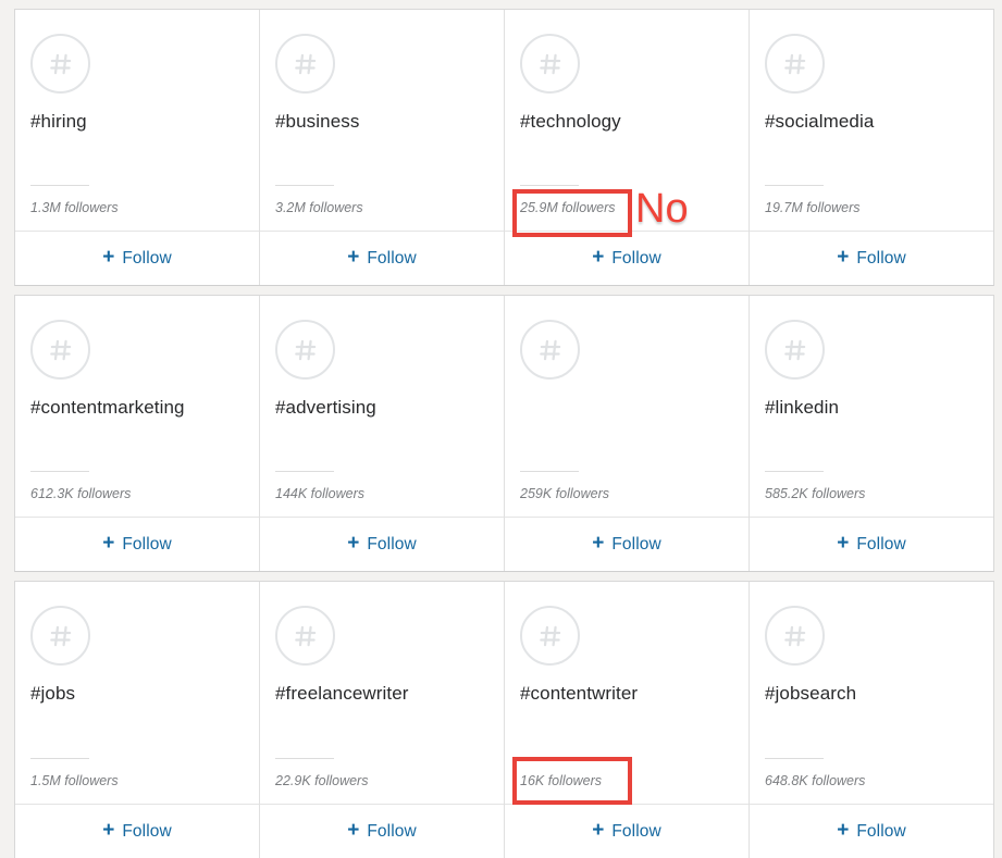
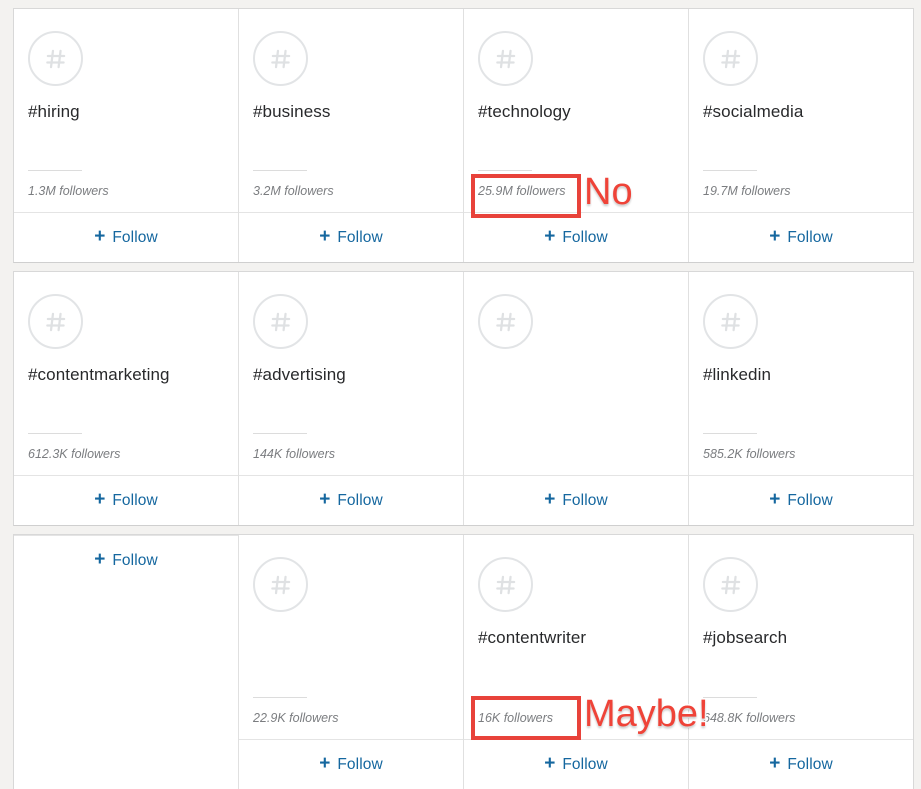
  #hiring
  1.3M followers
  +
  Follow
  #business
  3.2M followers
  +
  Follow
  #technology
  25.9M followers
  +
  Follow
  #socialmedia
  19.7M followers
  +
  Follow
  #contentmarketing
  612.3K followers
  +
  Follow
  #advertising
  144K followers
  +
  Follow
- 259K followers
  +
  Follow
  #linkedin
  585.2K followers
  +
  Follow
- #jobs
- 1.5M followers
  +
  Follow
- #freelancewriter
  22.9K followers
  +
  Follow
  #contentwriter
  16K followers
  +
  Follow
  #jobsearch
  648.8K followers
  +
  Follow
  No
+ Maybe!
